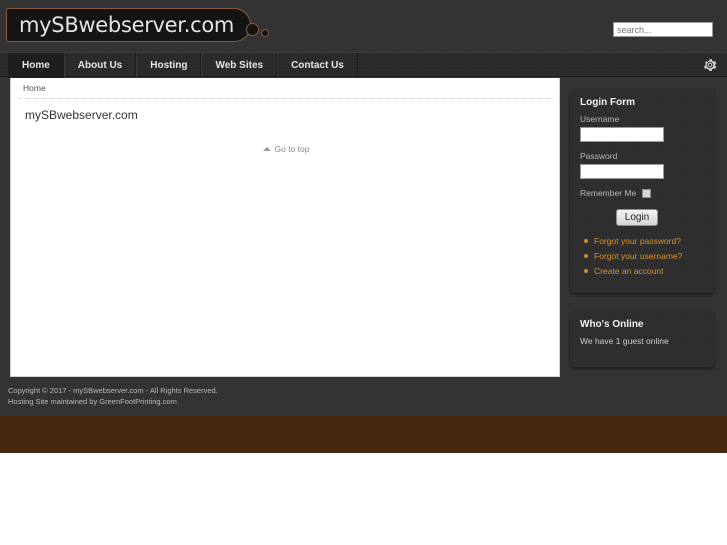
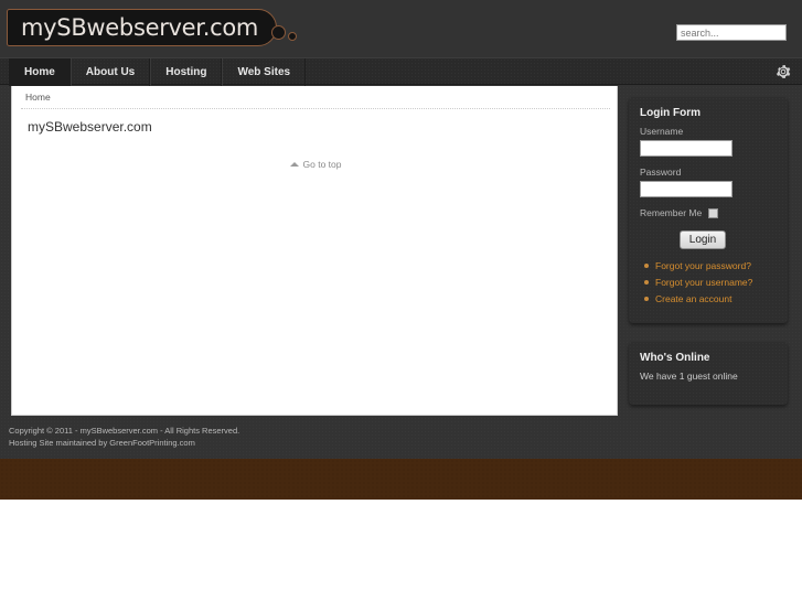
  mySBwebserver.com
  search...
  Home
  About Us
  Hosting
  Web Sites
- Contact Us
  Home
  mySBwebserver.com
  Go to top
  Login Form
  Username
  Password
  Remember Me
  Login
  Forgot your password?
  Forgot your username?
  Create an account
  Who's Online
  We have 1 guest online
- Copyright © 2017 - mySBwebserver.com - All Rights Reserved.
+ Copyright © 2011 - mySBwebserver.com - All Rights Reserved.
  Hosting Site maintained by GreenFootPrinting.com
